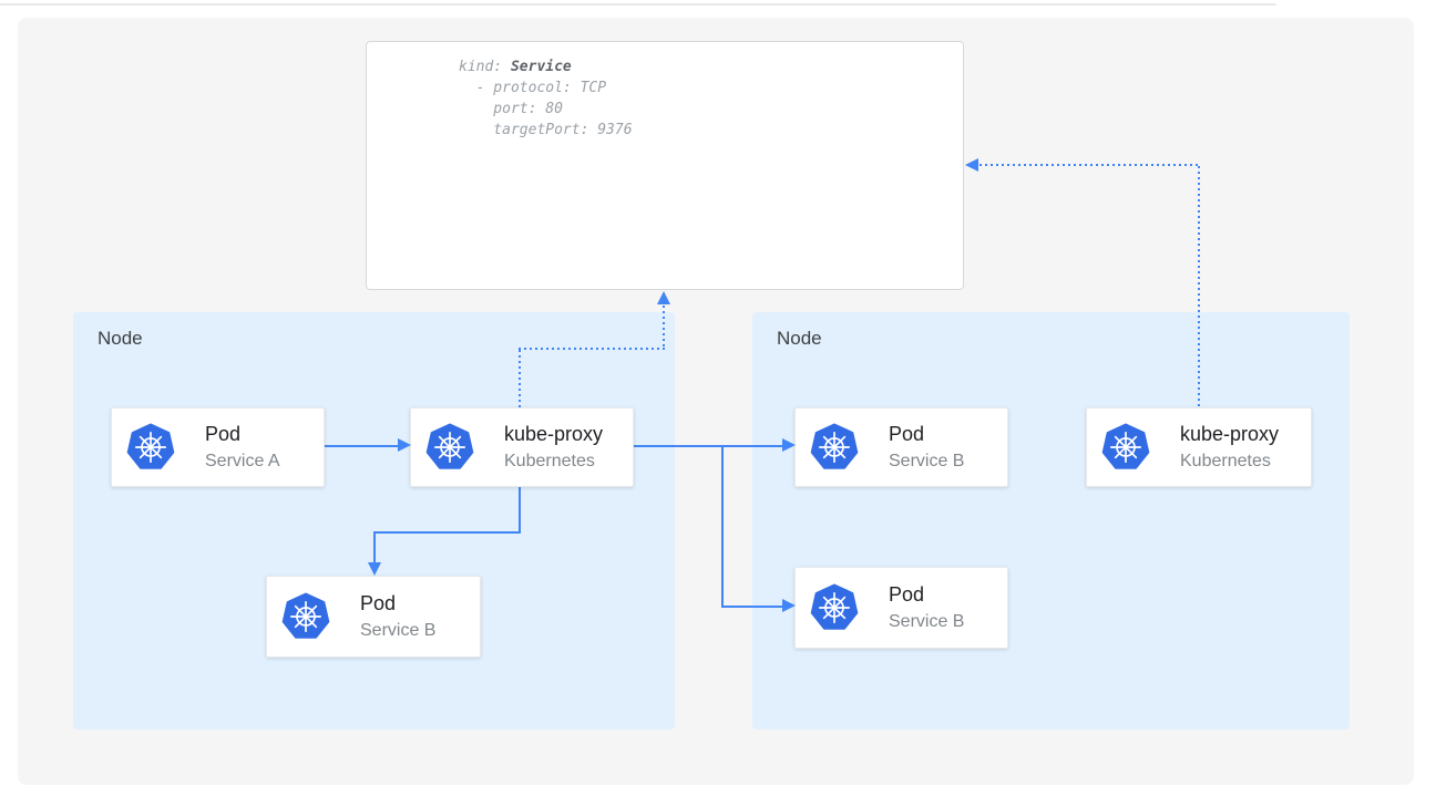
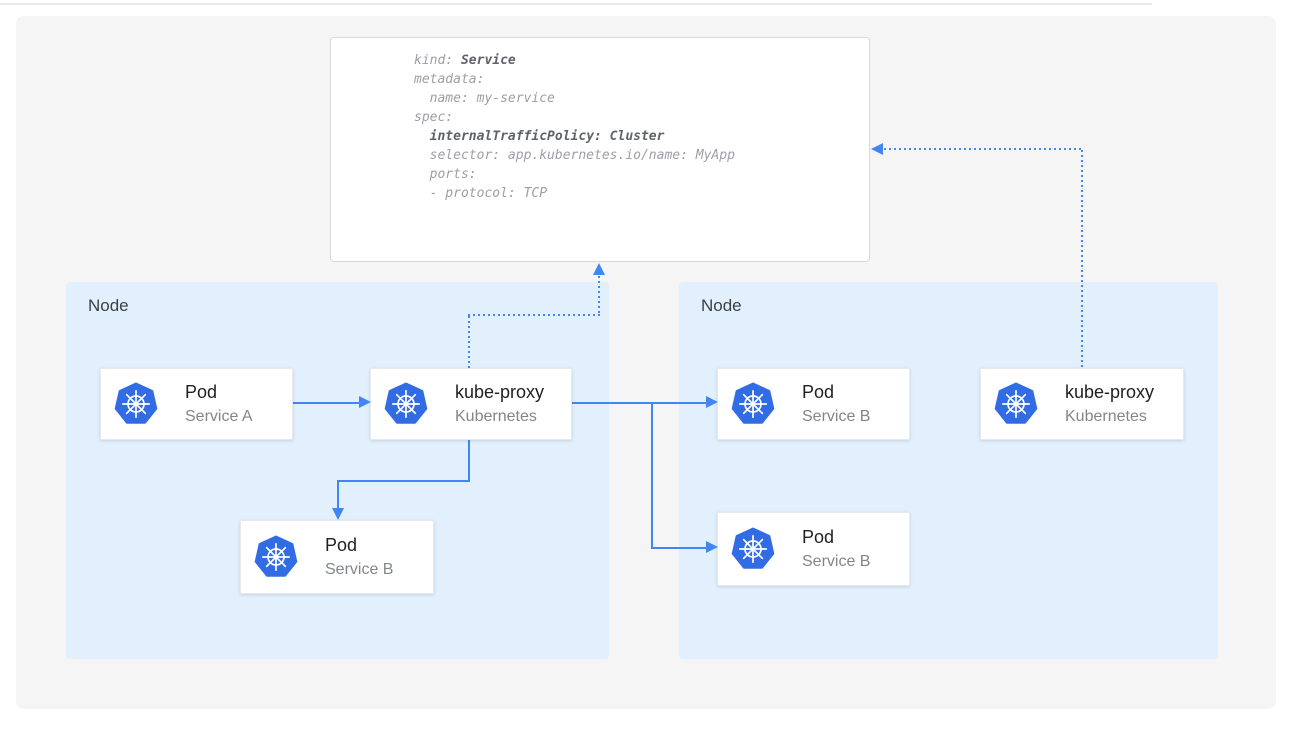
  kind: Service
+ metadata:
+ name: my-service
+ spec:
+ internalTrafficPolicy: Cluster
+ selector: app.kubernetes.io/name: MyApp
+ ports:
  - protocol: TCP
- port: 80
- targetPort: 9376
  Node
  Node
  Pod
  Service A
  kube-proxy
  Kubernetes
  Pod
  Service B
  Pod
  Service B
  kube-proxy
  Kubernetes
  Pod
  Service B
